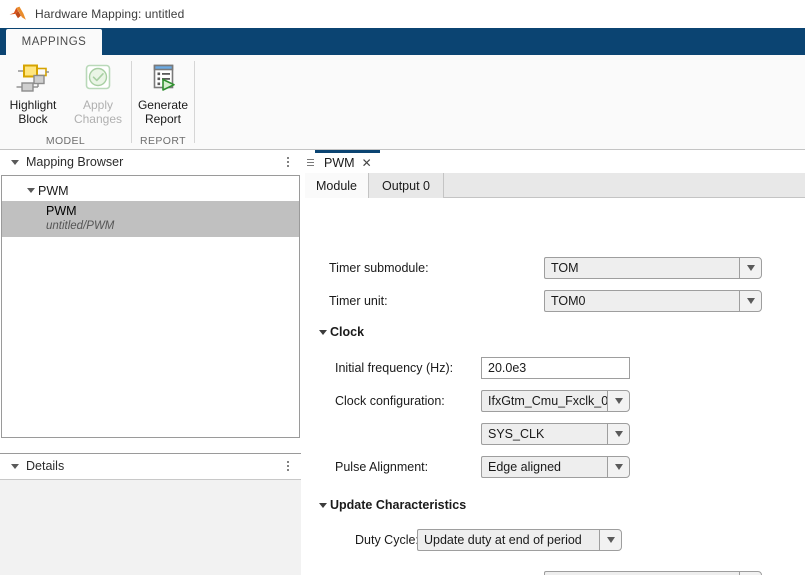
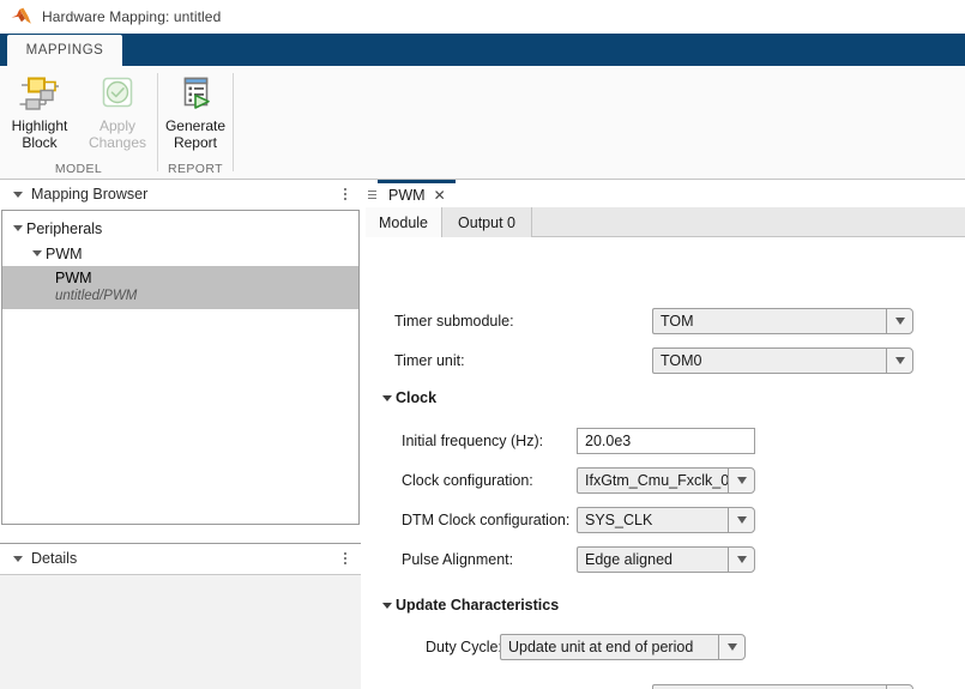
  Hardware Mapping: untitled
  MAPPINGS
  Highlight
  Block
  Apply
  Changes
  MODEL
  Generate
  Report
  REPORT
  Mapping Browser
+ Peripherals
  PWM
  PWM
  untitled/PWM
  Details
  PWM
  ✕
  Module
  Output 0
  Timer submodule:
  TOM
  Timer unit:
  TOM0
  Clock
  Initial frequency (Hz):
  20.0e3
  Clock configuration:
  IfxGtm_Cmu_Fxclk_0
+ DTM Clock configuration:
  SYS_CLK
  Pulse Alignment:
  Edge aligned
  Update Characteristics
  Duty Cycle
- Update duty at end of period
+ Update unit at end of period
